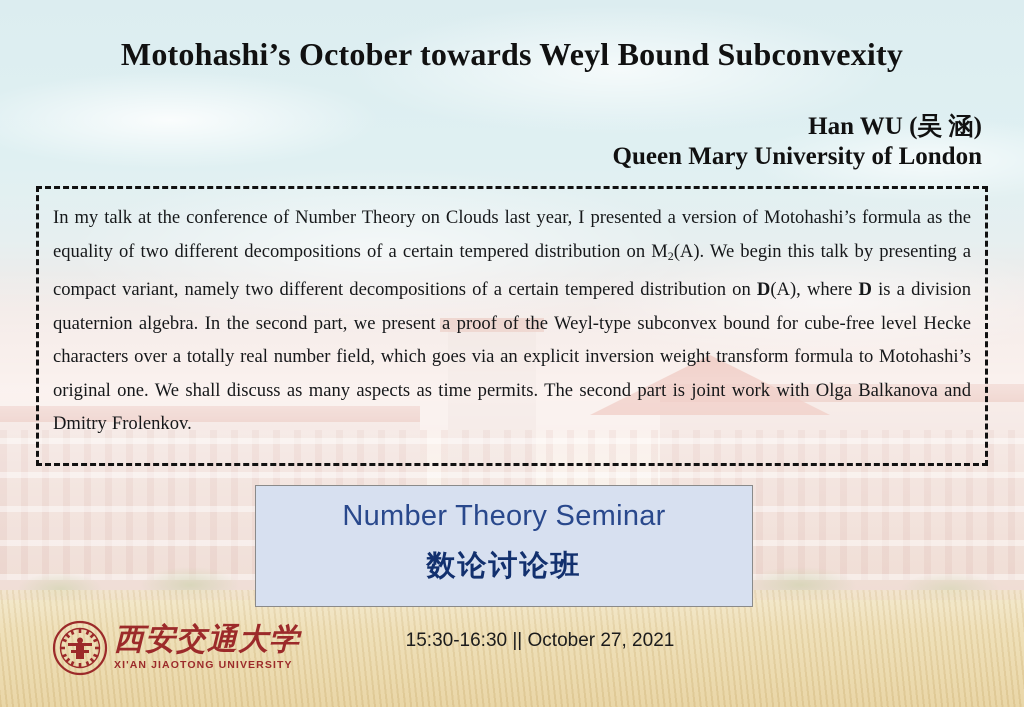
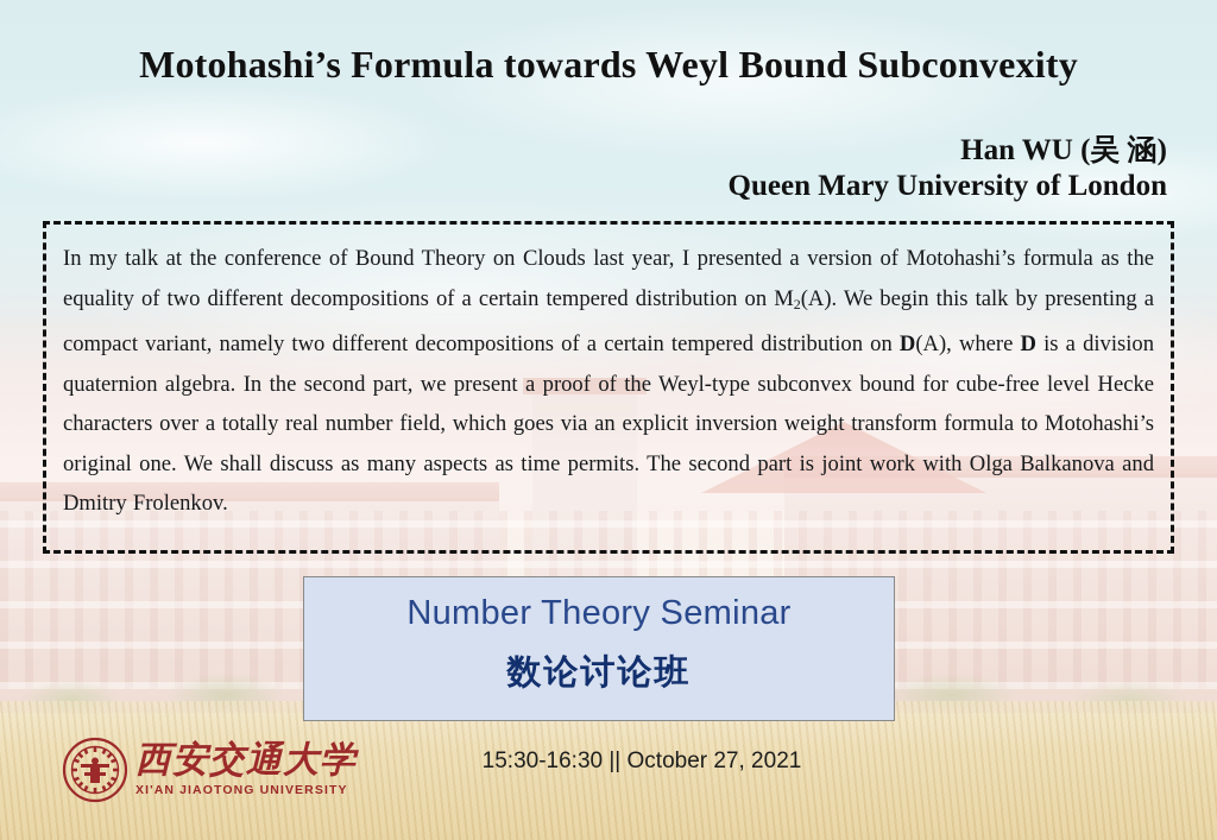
- Motohashi’s October towards Weyl Bound Subconvexity
+ Motohashi’s Formula towards Weyl Bound Subconvexity
  Han WU (吴 涵)
  Queen Mary University of London
- In my talk at the conference of Number Theory on Clouds last year, I presented a version of Motohashi’s formula as the equality of two different decompositions of a certain tempered distribution on M2(A). We begin this talk by presenting a compact variant, namely two different decompositions of a certain tempered distribution on D(A), where D is a division quaternion algebra. In the second part, we present a proof of the Weyl-type subconvex bound for cube-free level Hecke characters over a totally real number field, which goes via an explicit inversion weight transform formula to Motohashi’s original one. We shall discuss as many aspects as time permits. The second part is joint work with Olga Balkanova and Dmitry Frolenkov.
+ In my talk at the conference of Bound Theory on Clouds last year, I presented a version of Motohashi’s formula as the equality of two different decompositions of a certain tempered distribution on M2(A). We begin this talk by presenting a compact variant, namely two different decompositions of a certain tempered distribution on D(A), where D is a division quaternion algebra. In the second part, we present a proof of the Weyl-type subconvex bound for cube-free level Hecke characters over a totally real number field, which goes via an explicit inversion weight transform formula to Motohashi’s original one. We shall discuss as many aspects as time permits. The second part is joint work with Olga Balkanova and Dmitry Frolenkov.
  Number Theory Seminar
  数论讨论班
  西安交通大学
  XI'AN JIAOTONG UNIVERSITY
  15:30-16:30 || October 27, 2021
